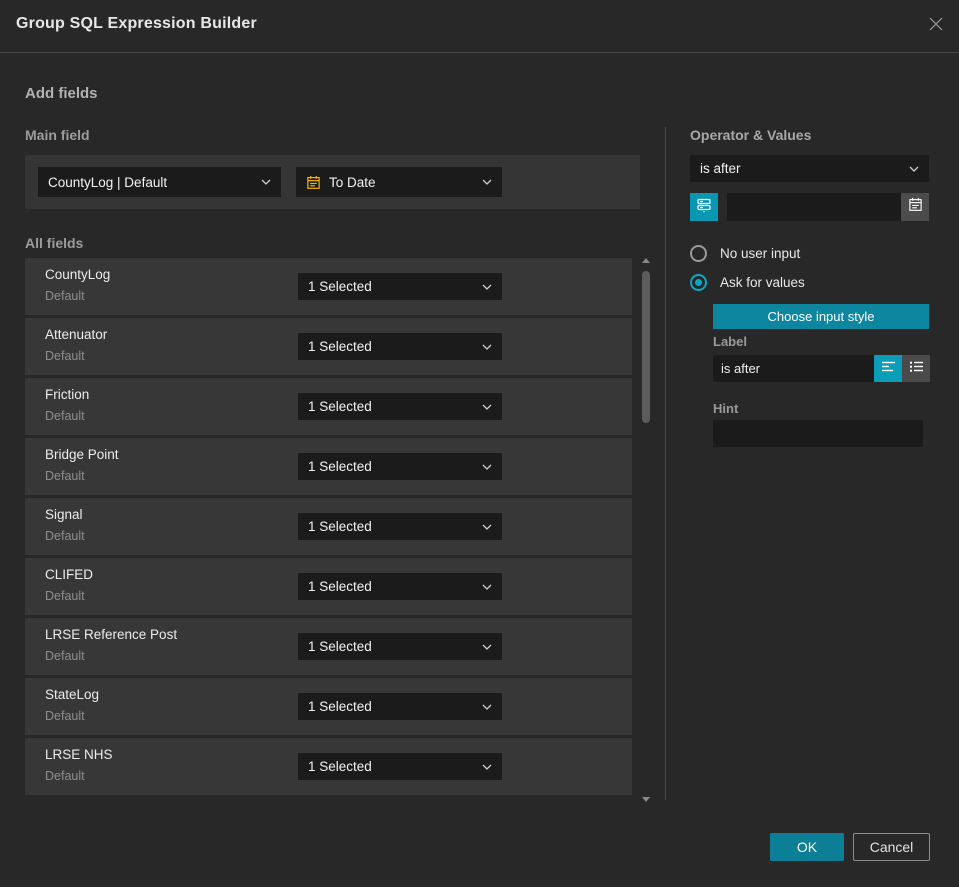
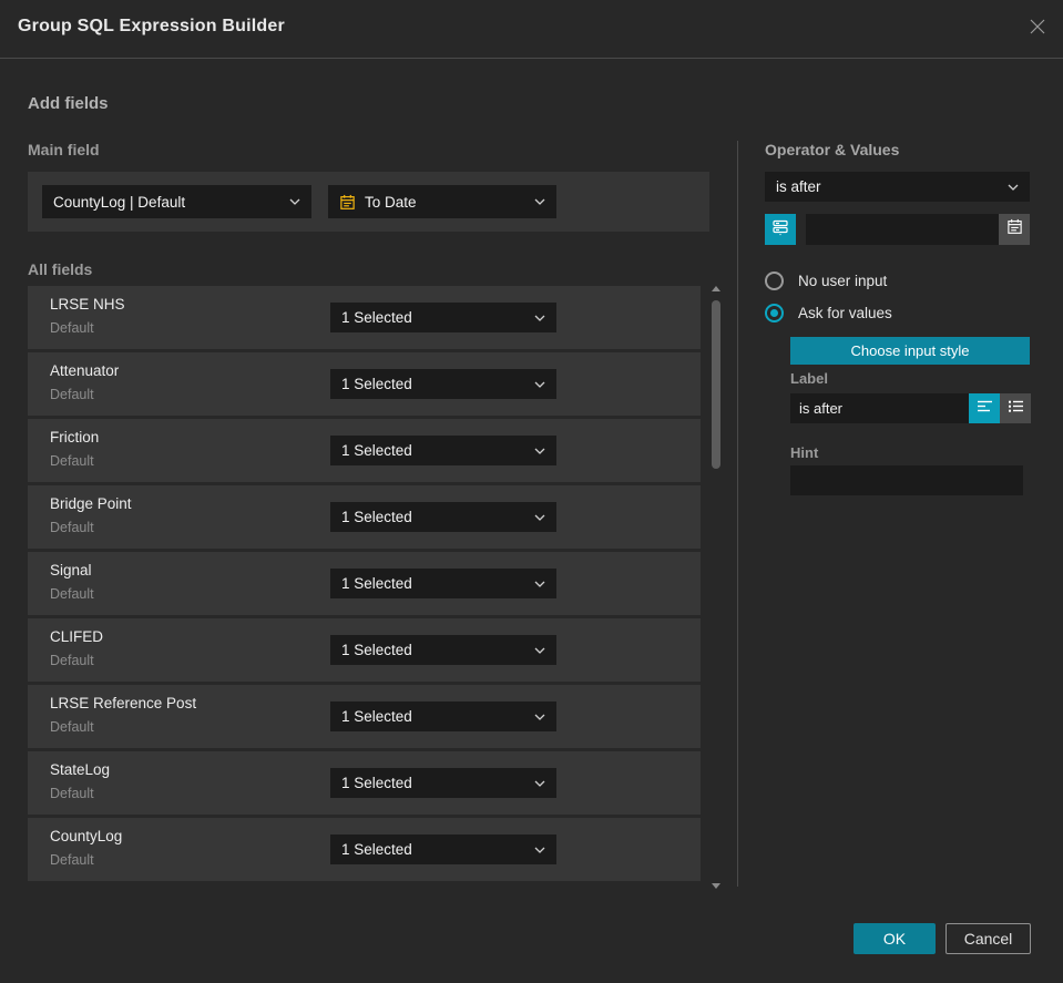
  Group SQL Expression Builder
  Add fields
  Main field
  CountyLog | Default
  To Date
  All fields
- CountyLog
+ LRSE NHS
  Default
  1 Selected
  Attenuator
  Default
  1 Selected
  Friction
  Default
  1 Selected
  Bridge Point
  Default
  1 Selected
  Signal
  Default
  1 Selected
  CLIFED
  Default
  1 Selected
  LRSE Reference Post
  Default
  1 Selected
  StateLog
  Default
  1 Selected
- LRSE NHS
+ CountyLog
  Default
  1 Selected
  Operator & Values
  is after
  No user input
  Ask for values
  Choose input style
  Label
  is after
  Hint
  OK
  Cancel
